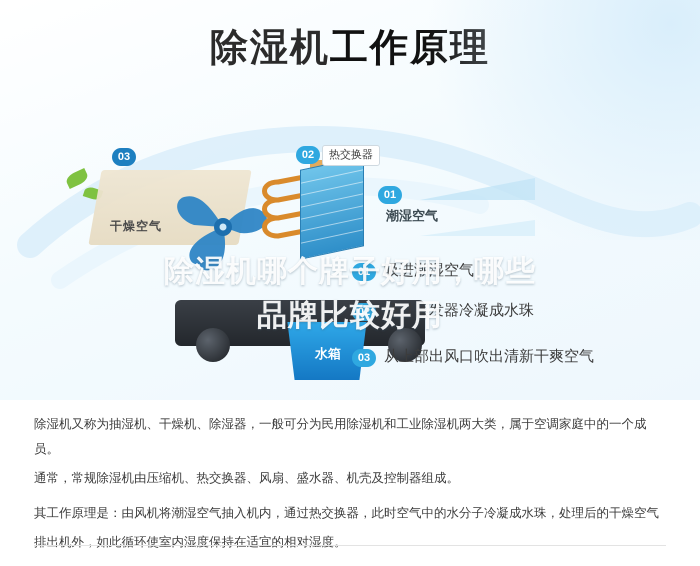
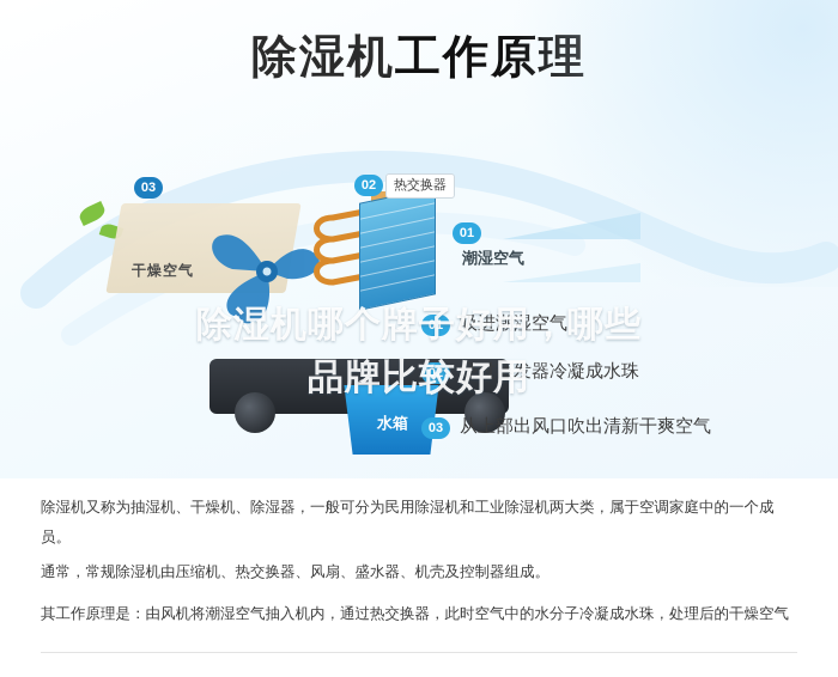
  除湿机工作
  干燥空气
  03
  02
  热交换器
  01
  水箱
  01
  吸进潮湿空气
  02
  经过蒸发器冷凝成水珠
  03
  从上部出风口吹出清新干爽空气
  除湿机哪个牌子好用，哪些
  品牌比较好用
  除湿机又称为抽湿机、干燥机、除湿器，一般可分为民用除湿机和工业除湿机两大类，属于空调家庭中的一个成员。
  通常，常规除湿机由压缩机、热交换器、风扇、盛水器、机壳及控制器组成。
  其工作原理是：由风机将潮湿空气抽入机内，通过热交换器，此时空气中的水分子冷凝成水珠，处理后的干燥空气
- 排出机外，如此循环使室内湿度保持在适宜的相对湿度。
